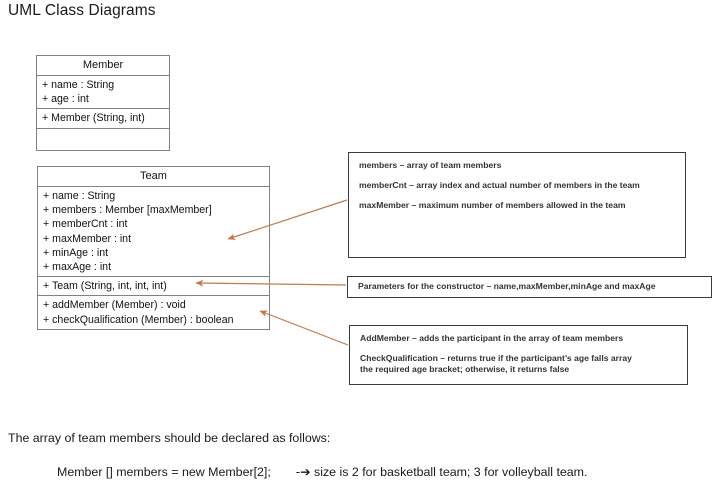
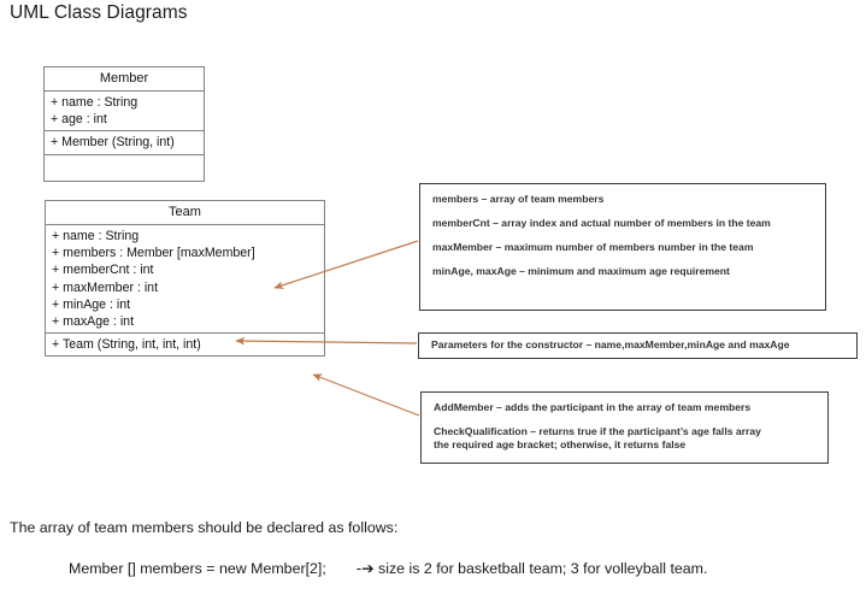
  UML Class Diagrams
  Member
  + name : String
  + age : int
  + Member (String, int)
  Team
  + name : String
  + members : Member [maxMember]
  + memberCnt : int
  + maxMember : int
  + minAge : int
  + maxAge : int
  + Team (String, int, int, int)
- + addMember (Member) : void
- + checkQualification (Member) : boolean
  members – array of team members
  memberCnt – array index and actual number of members in the team
- maxMember – maximum number of members allowed in the team
+ maxMember – maximum number of members number in the team
+ minAge, maxAge – minimum and maximum age requirement
  Parameters for the constructor – name,maxMember,minAge and maxAge
  AddMember – adds the participant in the array of team members
  CheckQualification – returns true if the participant’s age falls array
  the required age bracket; otherwise, it returns false
  The array of team members should be declared as follows:
  Member [] members = new Member[2]; -➔ size is 2 for basketball team; 3 for volleyball team.
